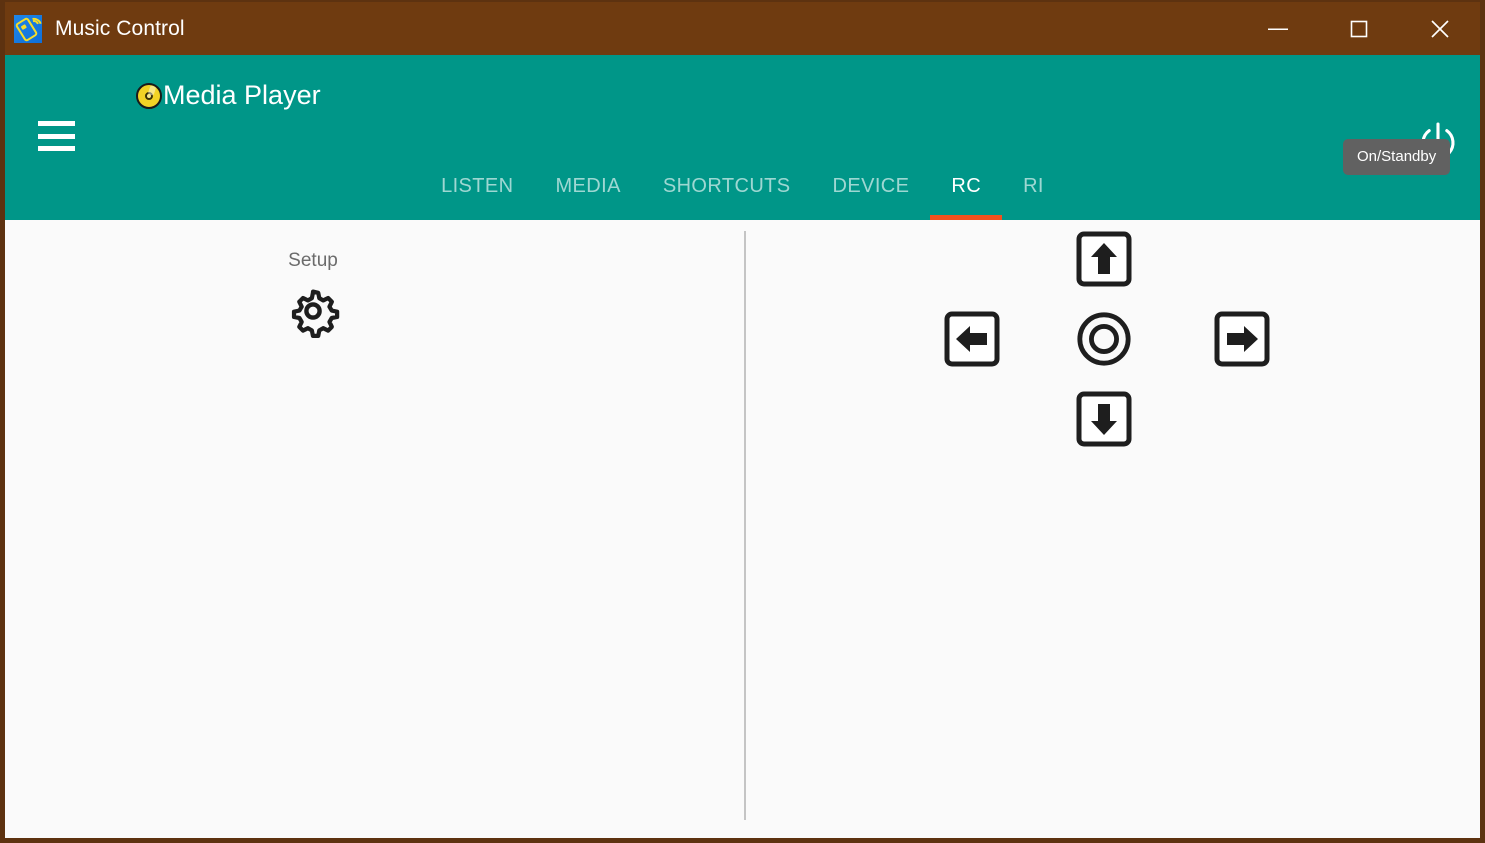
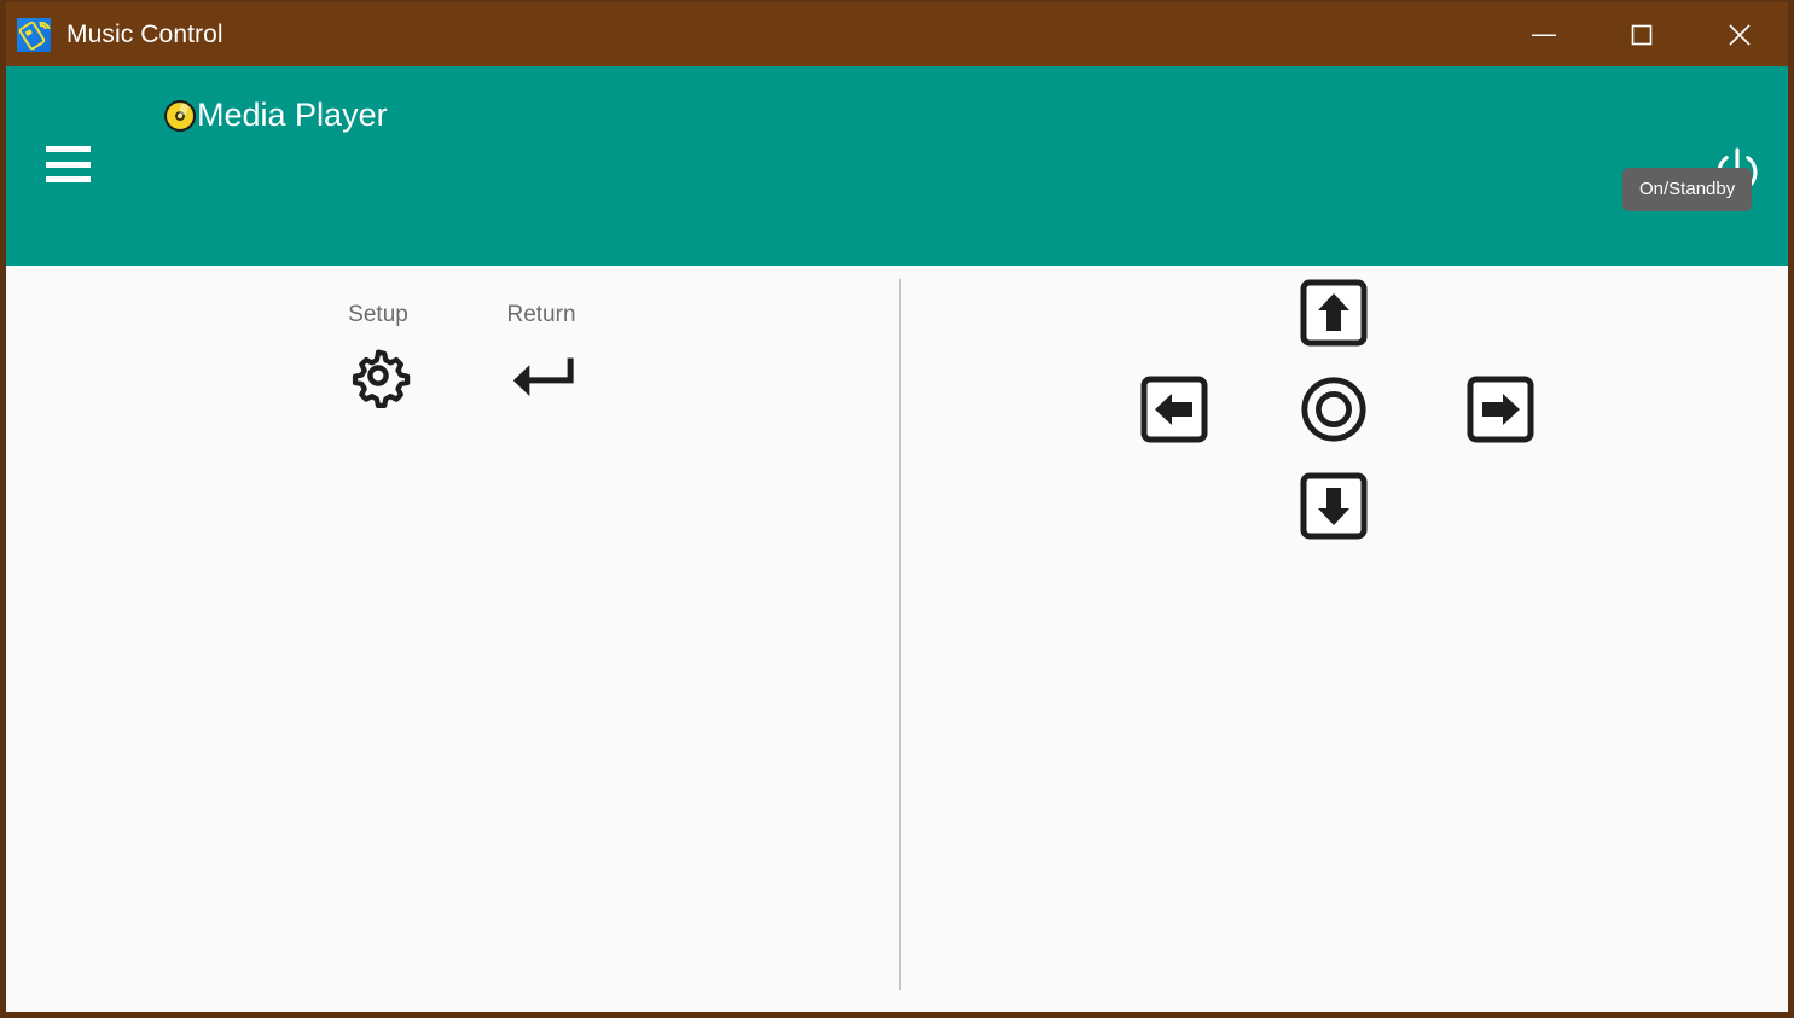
  Music Control
  Media Player
- LISTEN
- MEDIA
- SHORTCUTS
- DEVICE
- RC
- RI
  On/Standby
  Setup
+ Return
